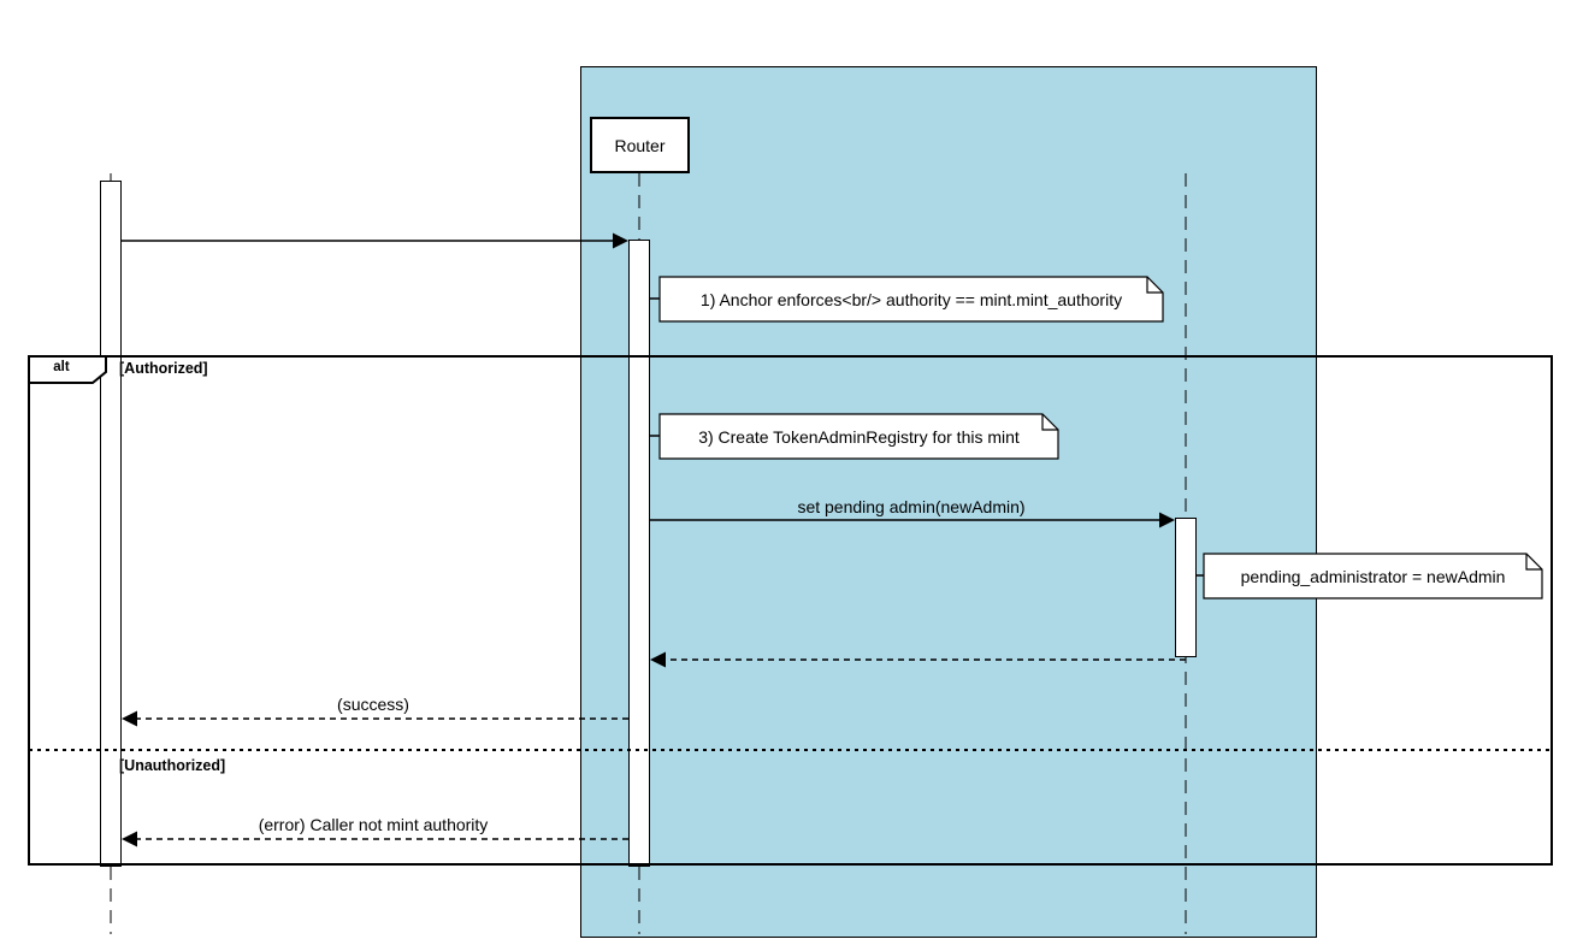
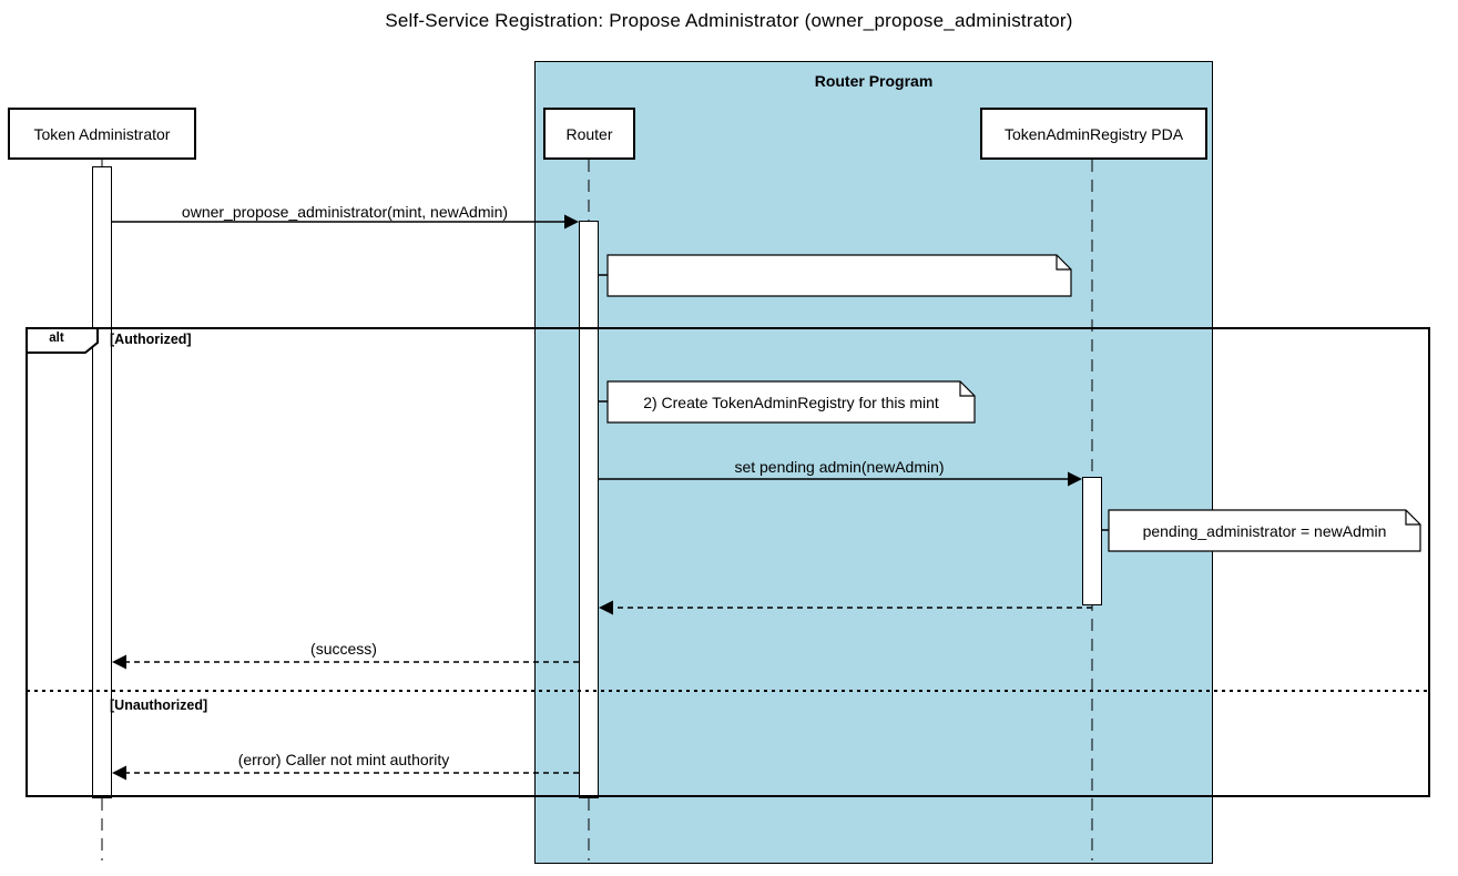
+ Self-Service Registration: Propose Administrator (owner_propose_administrator)
+ Token Administrator
  Router
+ TokenAdminRegistry PDA
+ Router Program
+ owner_propose_administrator(mint, newAdmin)
  set pending admin(newAdmin)
  (success)
  (error) Caller not mint authority
- 1) Anchor enforces<br/> authority == mint.mint_authority
- 3) Create TokenAdminRegistry for this mint
+ 2) Create TokenAdminRegistry for this mint
  pending_administrator = newAdmin
  alt
  [Authorized]
  [Unauthorized]
